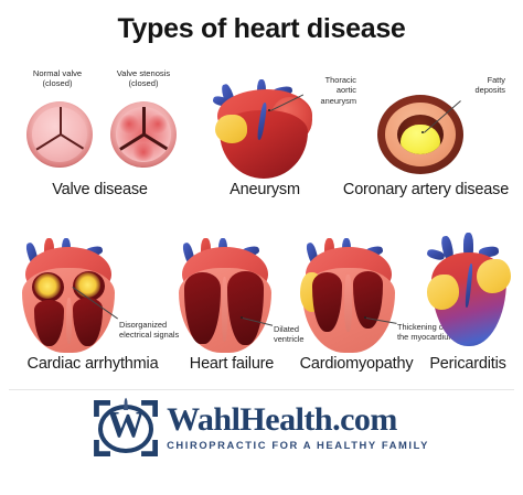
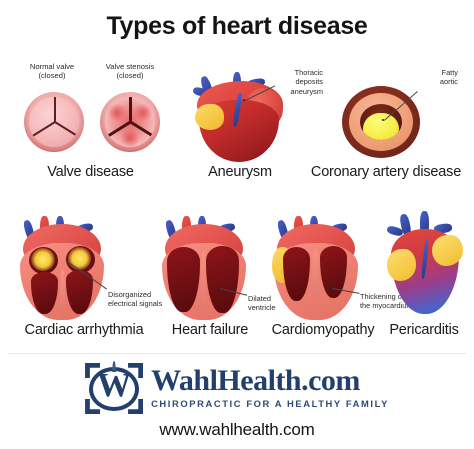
  Types of heart disease
  Normal valve
  (closed)
  Valve stenosis
  (closed)
  Valve disease
  Thoracic
- aortic
+ deposits
  aneurysm
  Aneurysm
  Fatty
- deposits
+ aortic
  Coronary artery disease
  Disorganized
  electrical signals
  Cardiac arrhythmia
  Dilated
  ventricle
  Heart failure
  Thickening
  the myocardiu
  Cardiomyopathy
  Pericarditis
  W
  WahlHealth.com
  CHIROPRACTIC FOR A HEALTHY FAMILY
+ www.wahlhealth.com
